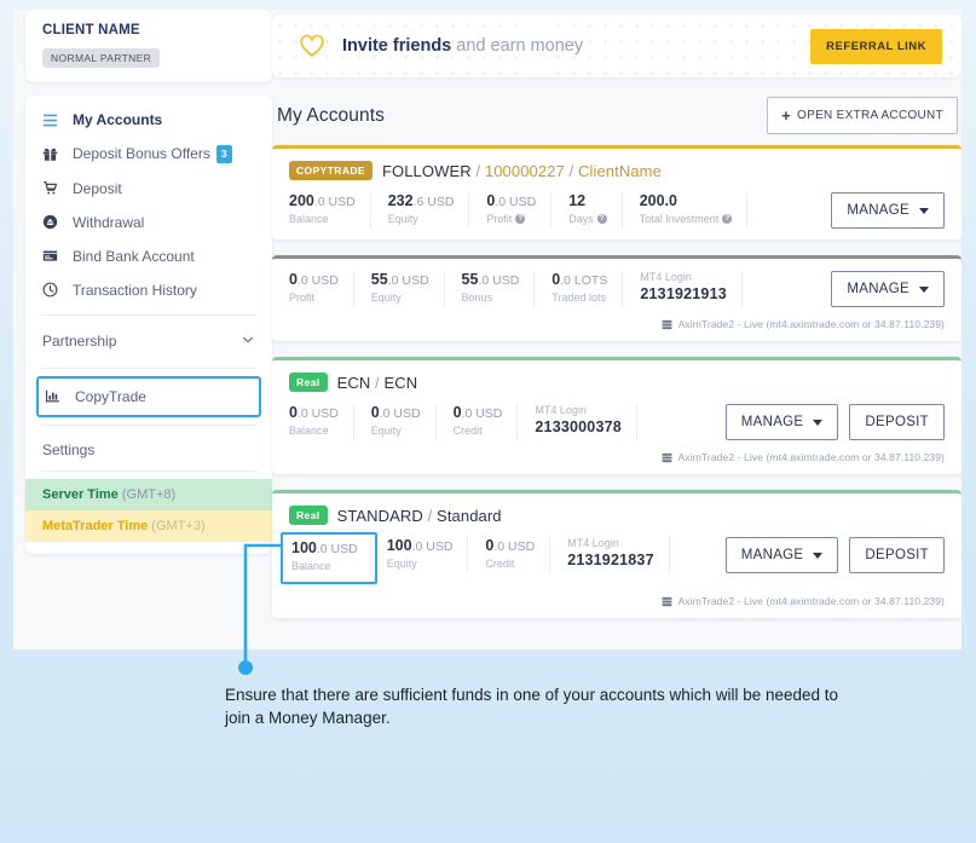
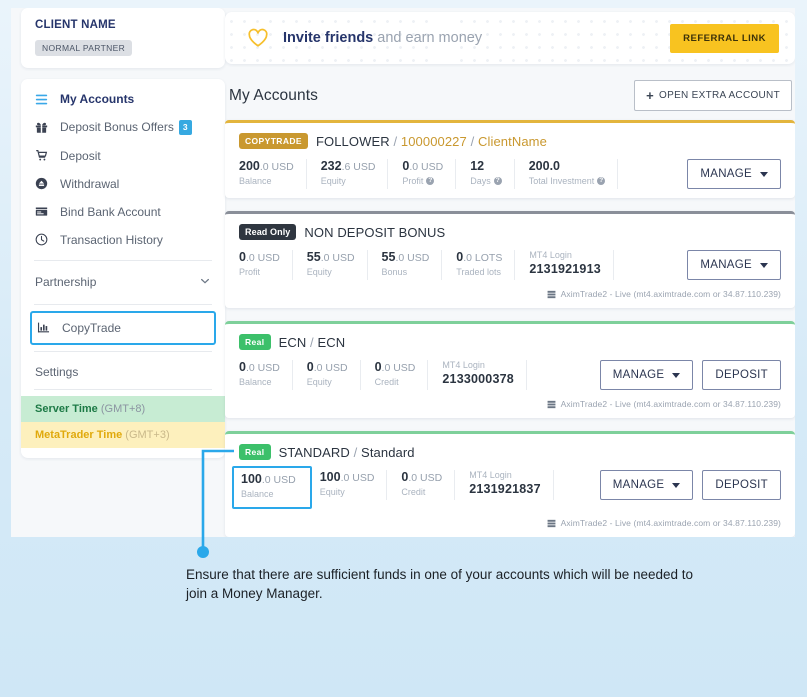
  CLIENT NAME
  NORMAL PARTNER
  My Accounts
  Deposit Bonus Offers
  3
  Deposit
  Withdrawal
  Bind Bank Account
  Transaction History
  Partnership
  CopyTrade
  Settings
  Server Time (GMT+8)
  MetaTrader Time (GMT+3)
  Invite friends and earn money
  REFERRAL LINK
  My Accounts
  +
  OPEN EXTRA ACCOUNT
  COPYTRADE
  FOLLOWER / 100000227 / ClientName
  200.0 USD
  Balance
  232.6 USD
  Equity
  0.0 USD
  Profit
  12
  Days
  200.0
  Total Investment
  MANAGE
+ Read Only
+ NON DEPOSIT BONUS
  0.0 USD
  Profit
  55.0 USD
  Equity
  55.0 USD
  Bonus
  0.0 LOTS
  Traded lots
  MT4 Login
  2131921913
  MANAGE
  AximTrade2 - Live (mt4.aximtrade.com or 34.87.110.239)
  Real
  ECN / ECN
  0.0 USD
  Balance
  0.0 USD
  Equity
  0.0 USD
  Credit
  MT4 Login
  2133000378
  MANAGE
  DEPOSIT
  AximTrade2 - Live (mt4.aximtrade.com or 34.87.110.239)
  Real
  STANDARD / Standard
  100.0 USD
  Balance
  100.0 USD
  Equity
  0.0 USD
  Credit
  MT4 Login
  2131921837
  MANAGE
  DEPOSIT
  AximTrade2 - Live (mt4.aximtrade.com or 34.87.110.239)
  Ensure that there are sufficient funds in one of your accounts which will be needed to join a Money Manager.
